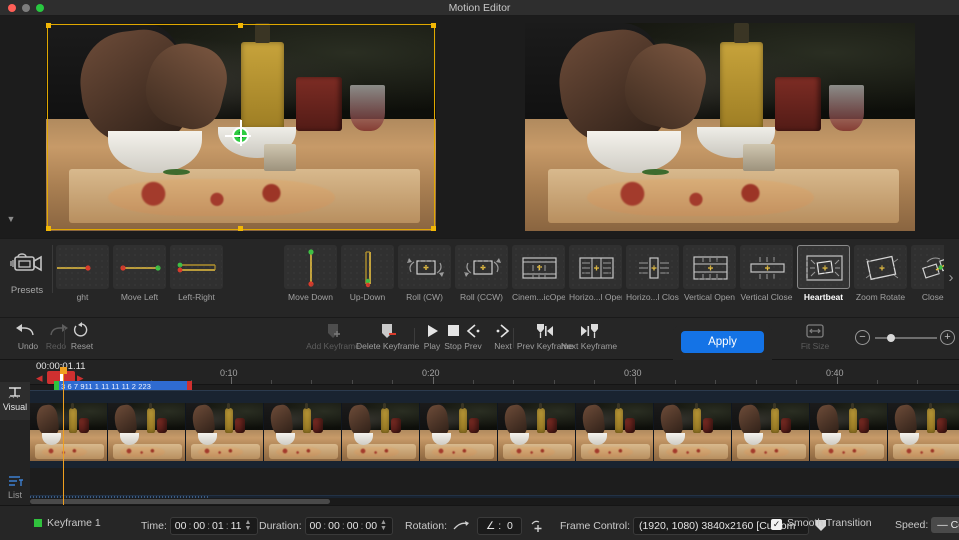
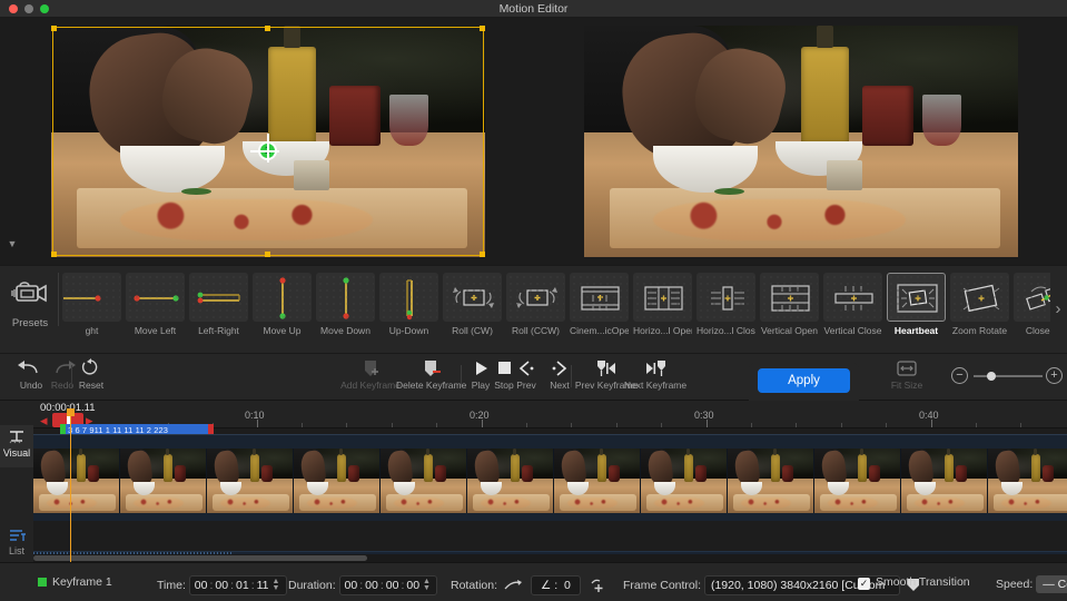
  Motion Editor
  ▼
  1
  Presets
  ›
  ght
  Move Left
  Left-Right
+ Move Up
  Move Down
  Up-Down
  Roll (CW)
  Roll (CCW)
  Cinem...icOpe
  Horizo...l Ope
  Horizo...l Clos
  Vertical Open
  Vertical Close
  Heartbeat
  Zoom Rotate
  Close
  Undo
  Red
  Reset
  Add Keyframe
  Delete Keyframe
  Play
  Stop
  Prev
  Next
  Prev Keyframe
  Next Keyframe
  Fit Size
  Apply
  −
  +
  Visual
  List
  00:001.11
  0:10
  0:20
  0:30
  0:40
  ◂
  ▸
  6 7 911 1 11 11 11 2 223
  Keyframe 1
  Time: 00 : 00 : 01 : 11
  Duration: 00 : 00 : 00 : 00
  Rotation: ∠ : 0
  Frame Control: (1920, 1080) 3840x2160 [Cuom
  ✓ Smooth Transition
  Speed: — C
